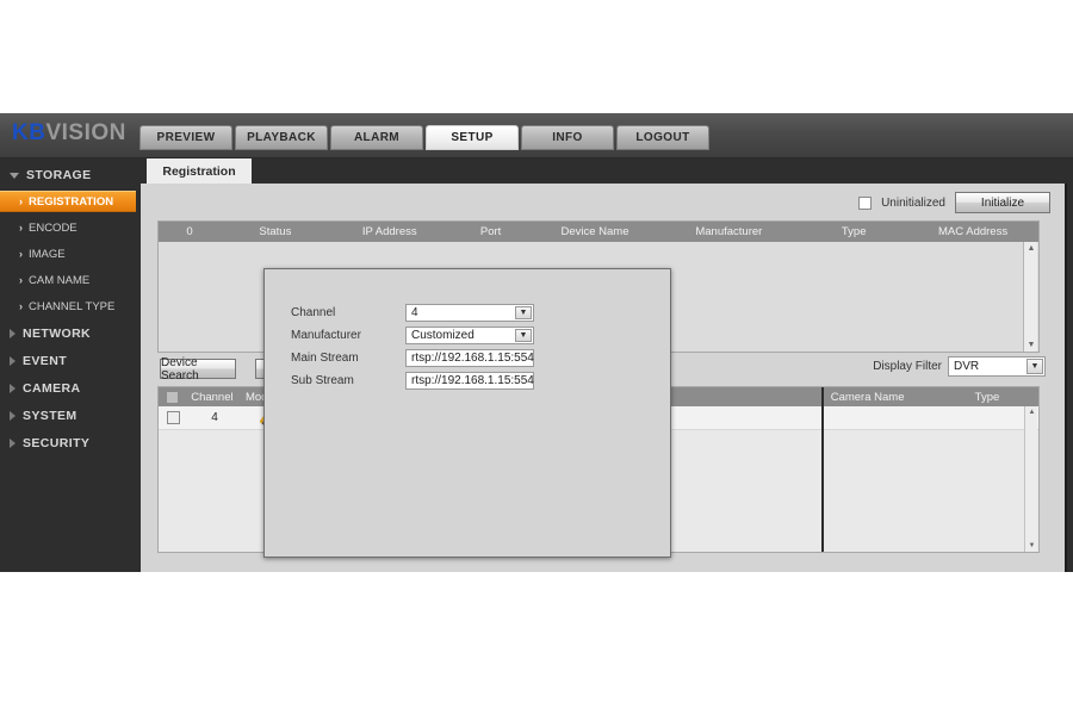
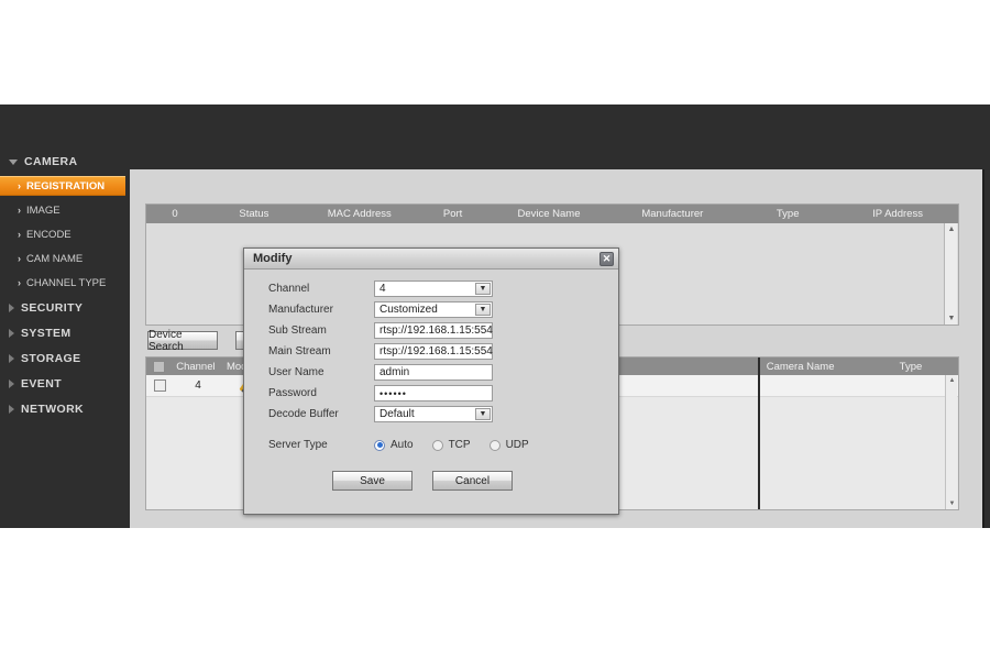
- KBVISION
- PREVIEW
- PLAYBACK
- ALARM
- SETUP
- INFO
- LOGOUT
- STORAGE
+ CAMERA
  ›
  REGISTRATION
  ›
- ENCODE
+ IMAGE
  ›
- IMAGE
+ ENCODE
  ›
  CAM NAME
  ›
  CHANNEL TYPE
- NETWORK
+ SECURITY
- EVENT
+ SYSTEM
- CAMERA
+ STORAGE
- SYSTEM
+ EVENT
- SECURITY
+ NETWORK
- Registration
- Uninitialized
- Initialize
  0
  Status
- IP Address
+ MAC Address
  Port
  Device Name
  Manufacturer
  Type
- MAC Address
+ IP Address
  Device Search
- Display Filter
- DVR
  Channel
  Camera Name
  Type
  4
+ Modify
+ ✕
+ Server Type
+ Auto
+ TCP
+ UDP
+ Save
+ Cancel
  Channel
  4
  Manufacturer
  Customized
- Main Stream
+ Sub Stream
  rtsp://192.168.1.15:554
- Sub Stream
+ Main Stream
  rtsp://192.168.1.15:554
+ User Name
+ admin
+ Password
+ ••••••
+ Decode Buffer
+ Default
